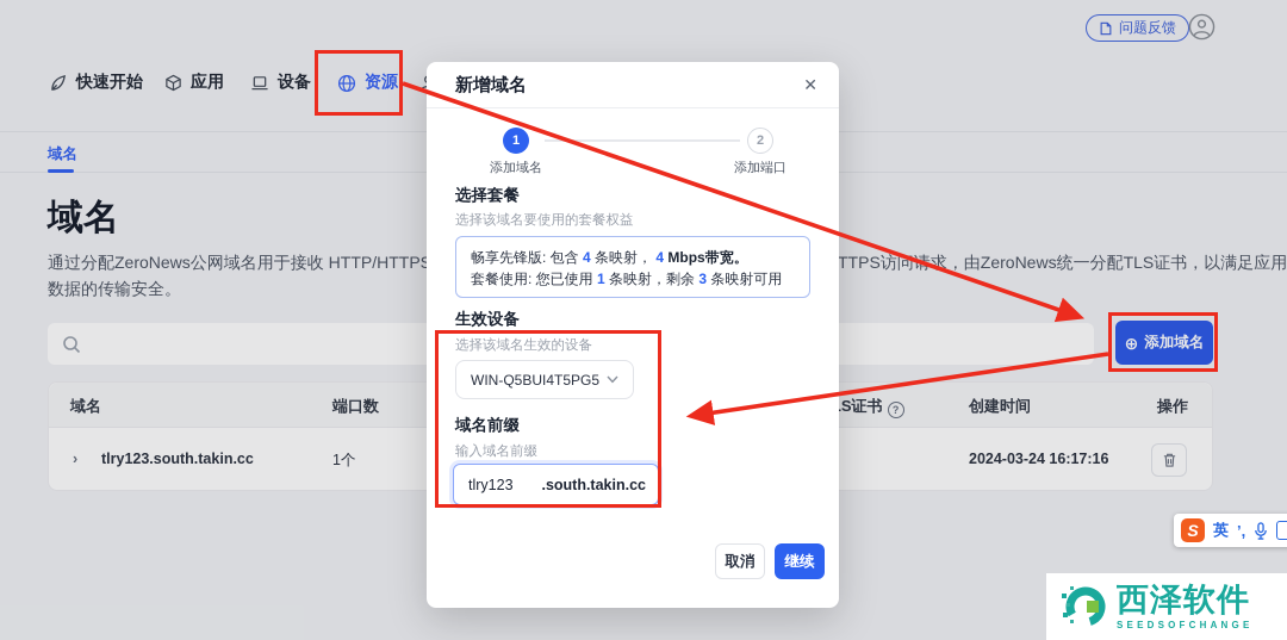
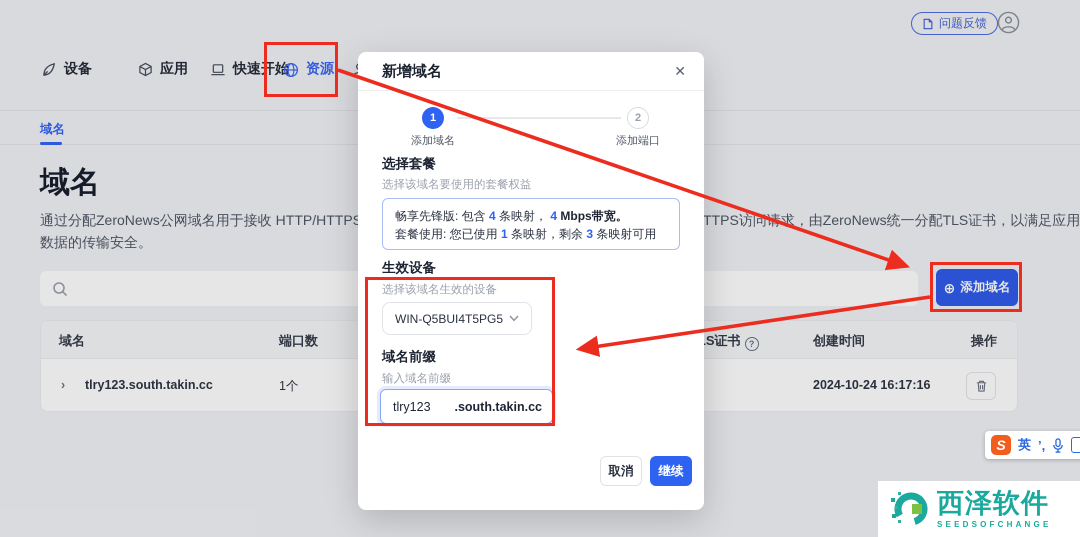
- 快速开始
+ 设备
  应用
- 设备
+ 快速开始
  资源
  问题反馈
  域名
  域名
  通过分配ZeroNews公网域名用于接收 HTTP/HTTP
  TTPS访问求，由ZeroNews统一分配TLS证书，以满足应用
  数据的传输安全。
  ⊕
  添加域名
  域名
  端口数
  ?
  创建时间
  操作
  ›
  tlry123.south.takin.cc
  1个
- 2024-03-24 16:17:16
+ 2024-10-24 16:17:16
  新增域名
  ✕
  1
  添加域名
  2
  添加端口
  选择套餐
  选择该域名要使用的套餐权益
  畅享先锋版: 包含 4 条映射， 4 Mbps带宽。
  套餐使用: 您已使用 1 条映射，剩余 3 条映射可用
  生效设备
  选择该域名生效的设备
  WIN-Q5BUI4T5PG5
  域名前缀
  输入域名前缀
  tlry123
  .south.takin.cc
  取消
  继续
  S
  英
  ’,
  西泽软件
  SEEDSOFCHANGE
